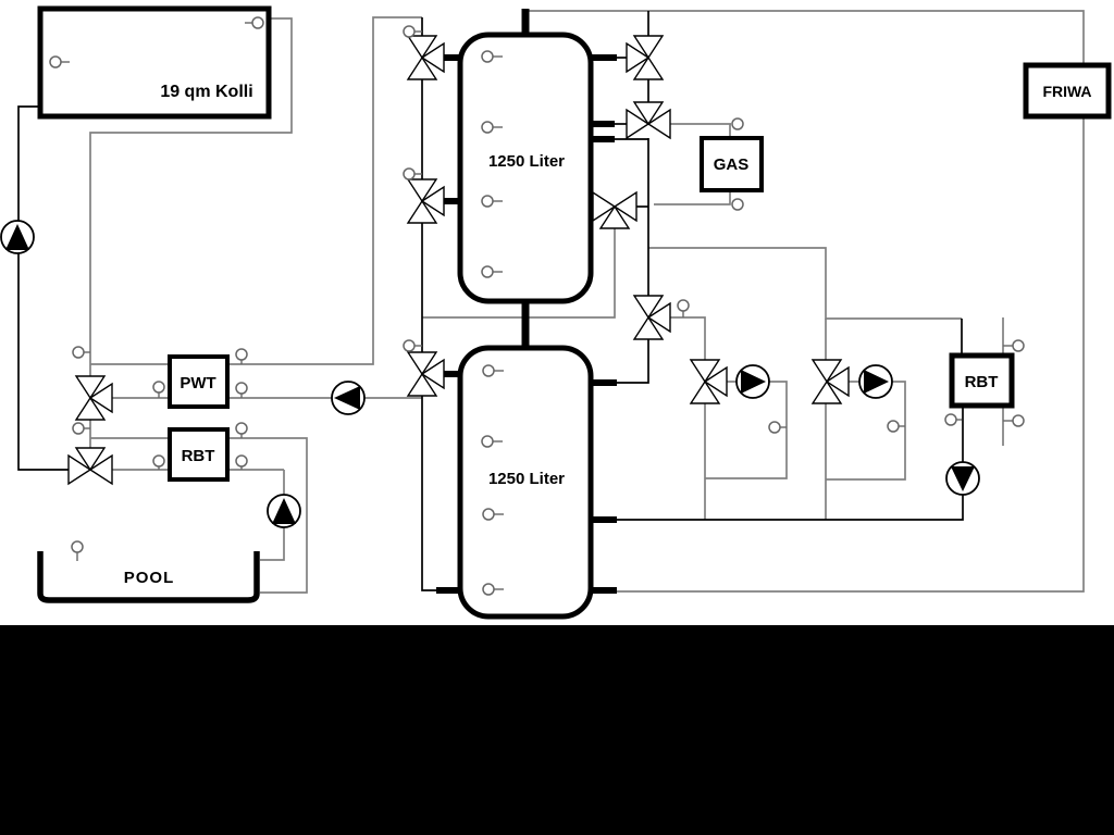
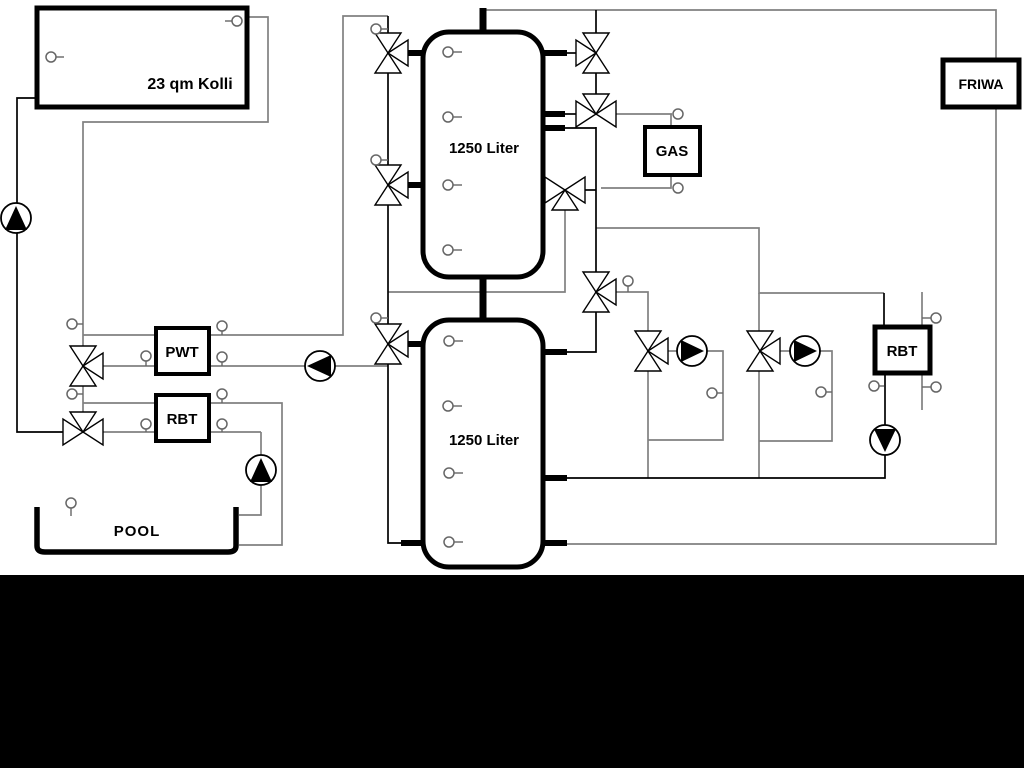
- 19 qm Kolli
+ 23 qm Kolli
  1250 Liter
  1250 Liter
  GAS
  FRIWA
  PWT
  RBT
  RBT
  POOL
